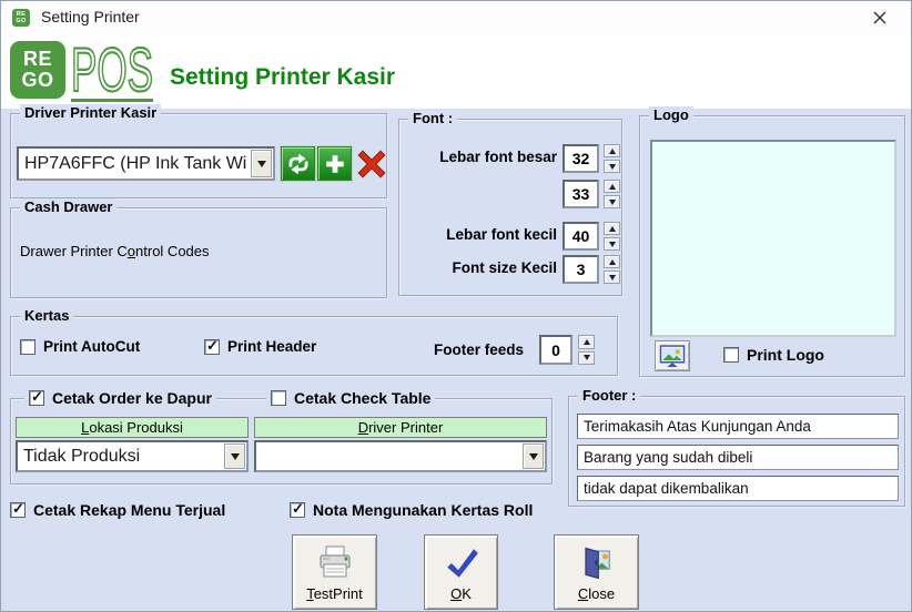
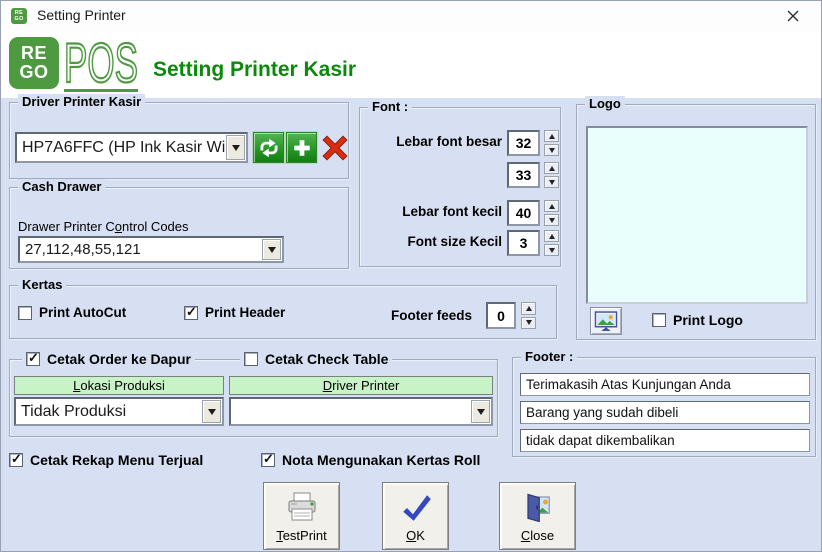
  Setting Printer
  RE
  GO
  POS
  Setting Printer Kasir
  Driver Printer Kasir
- HP7A6FFC (HP Ink Tank Wi
+ HP7A6FFC (HP Ink Kasir Wi
  Cash Drawer
  Drawer Printer Control Codes
+ 27,112,48,55,121
  Font :
  Lebar font besar
  32
  33
  Lebar font kecil
  40
  Font size Kecil
  3
  Logo
  Print Logo
  Kertas
  Print AutoCut
  Print Header
  Footer feeds
  0
  Cetak Order ke Dapur
  Cetak Check Table
  Lokasi Produksi
  Driver Printer
  Tidak Produksi
  Footer :
  Terimakasih Atas Kunjungan Anda
  Barang yang sudah dibeli
  tidak dapat dikembalikan
  Cetak Rekap Menu Terjual
  Nota Mengunakan Kertas Roll
  TestPrint
  OK
  Close
